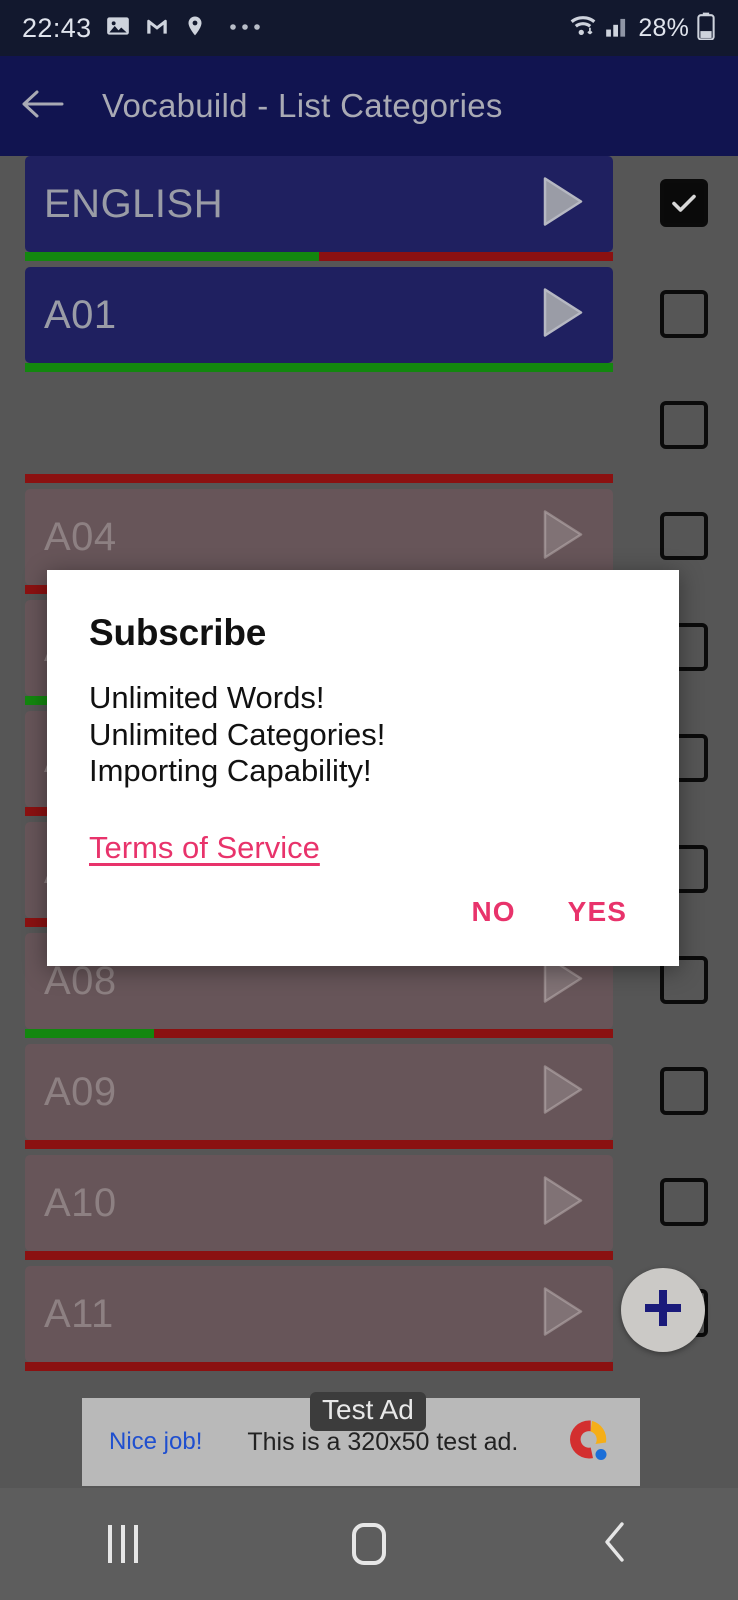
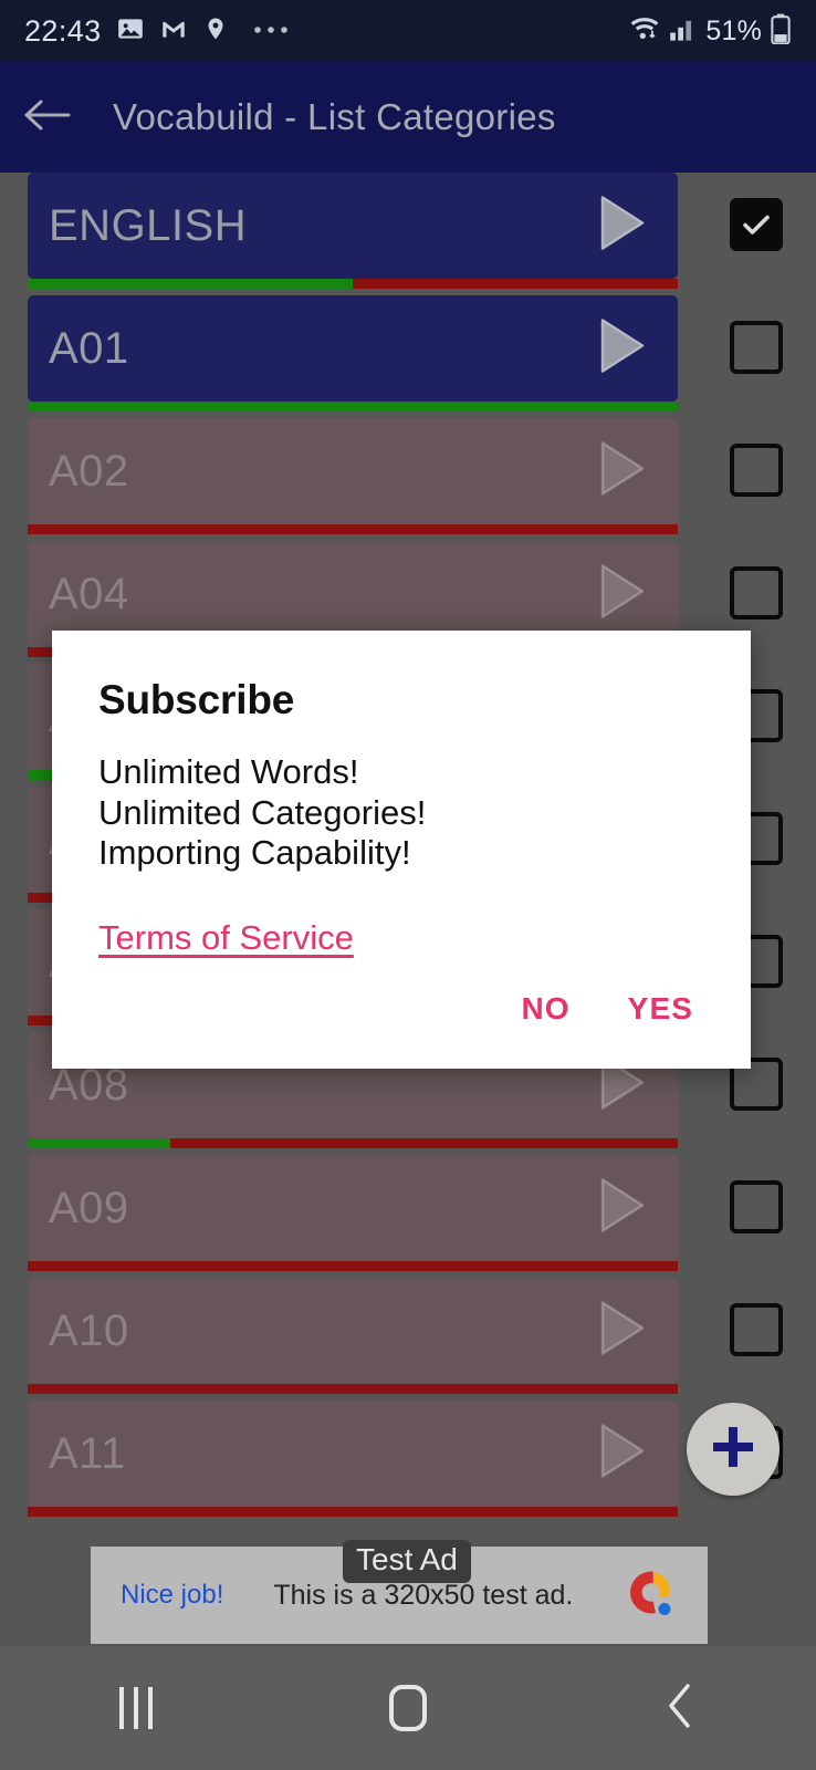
  22:43
- 28%
+ 51%
  Vocabuild - List Categories
  ENGLISH
  A01
+ A02
  A04
  A08
  A09
  A10
  A11
  Nice job!
  This is a 320x50 test ad.
  Test Ad
  Subscribe
  Unlimited Words!
  Unlimited Categories!
  Importing Capability!
  Terms of Service
  NO
  YES
